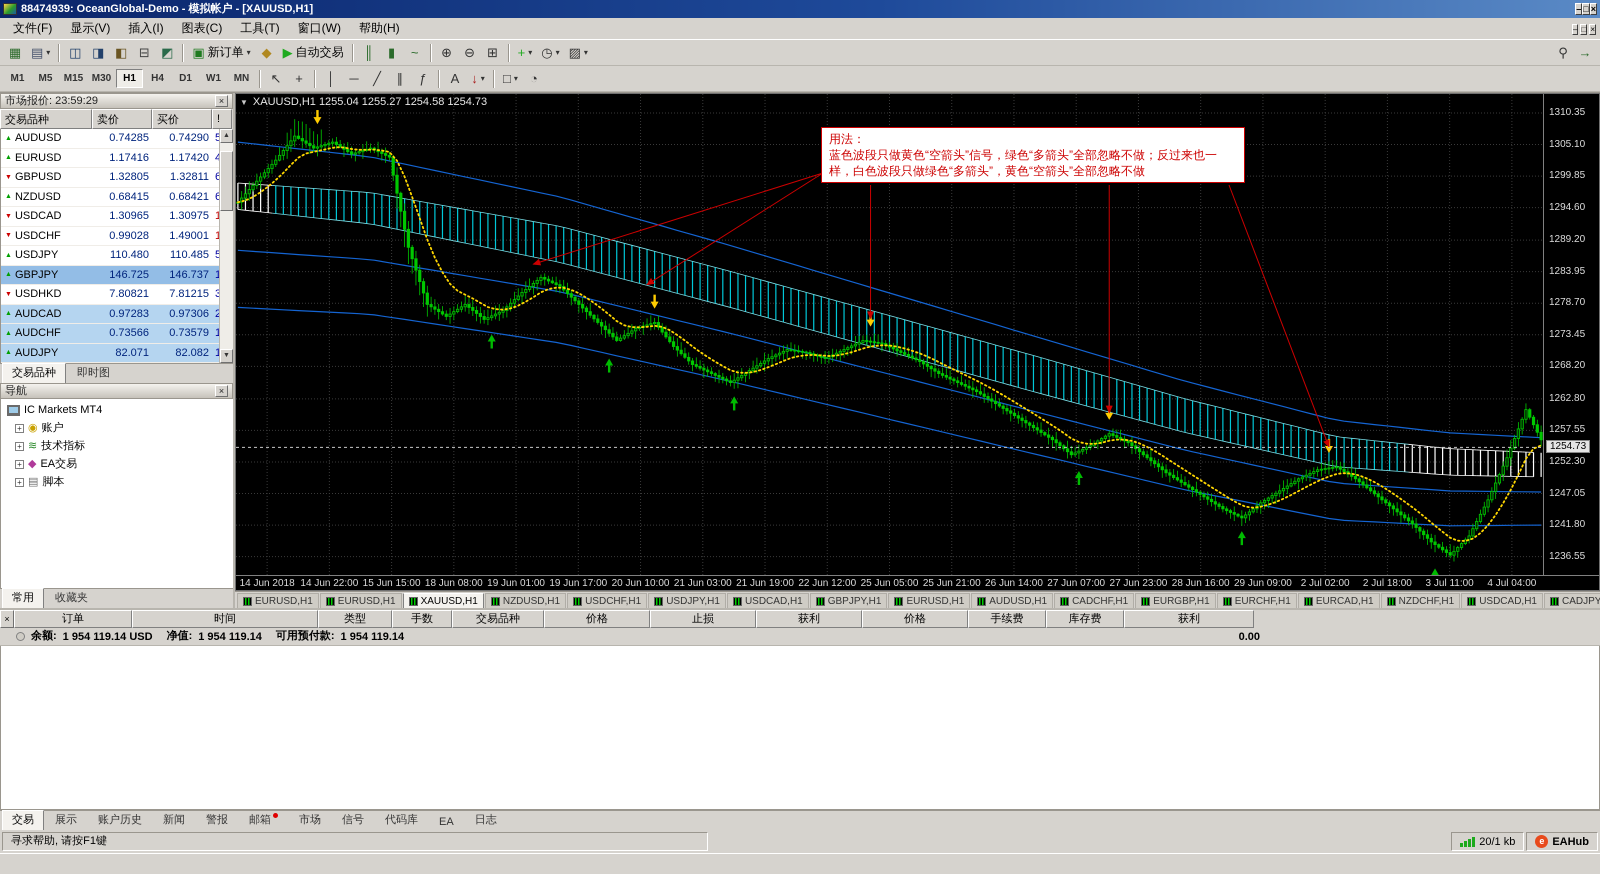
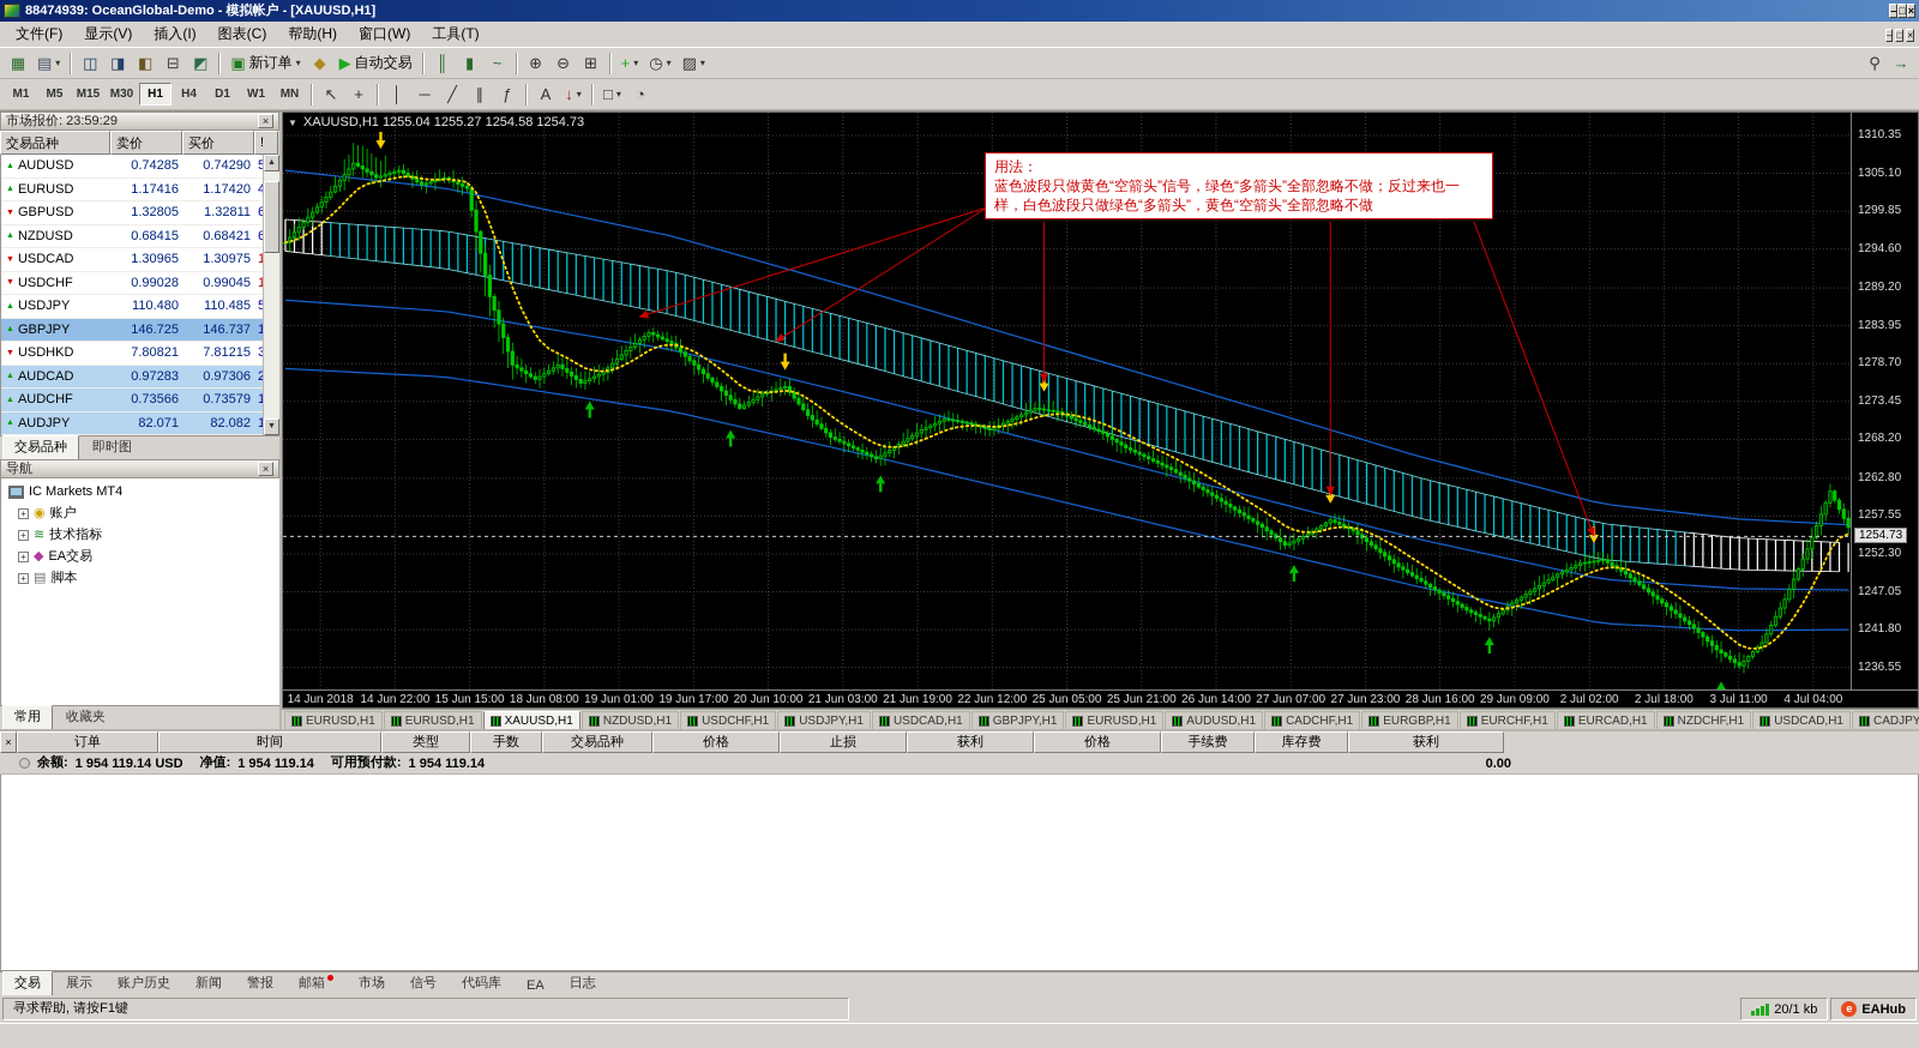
  88474939: OceanGlobal-Demo - 模拟帐户 - [XAUUSD,H1]
  – □ ×
  文件(F)
  显示(V)
  插入(I)
  图表(C)
- 工具(T)
+ 帮助(H)
  窗口(W)
- 帮助(H)
+ 工具(T)
  – □ ×
  ▦
  ▤
  ▾
  ◫
  ◨
  ◧
  ⊟
  ◩
  ▣
  新订单
  ▾
  ◆
  ▶
  自动交易
  ║
  ▮
  ~
  ⊕
  ⊖
  ⊞
  +
  ▾
  ◷
  ▾
  ▨
  ▾
  ⚲
  →
  M1
  M5
  M15
  M30
  H1
  H4
  D1
  W1
  MN
  ↖
  +
  │
  ─
  ╱
  ∥
  ƒ
  A
  ↓
  ▾
  □
  ▾
  ◔
  市场报价: 23:59:29
  ×
  交易品种
  卖价
  买价
  !
  AUDUSD
  0.74285
  0.74290
  EURUSD
  1.17416
  1.17420
  GBPUSD
  1.32805
  1.32811
  NZDUSD
  0.68415
  0.68421
  USDCAD
  1.30965
  1.30975
  USDCHF
  0.99028
- 1.49001
+ 0.99045
  USDJPY
  110.480
  110.485
  GBPJPY
  146.725
  146.737
  USDHKD
  7.80821
  7.81215
  AUDCAD
  0.97283
  0.97306
  AUDCHF
  0.73566
  0.73579
  AUDJPY
  82.071
  82.082
  交易品种
  即时图
  导航
  ×
  IC Markets MT4
  +
  ◉
  账户
  +
  ≋
  技术指标
  +
  ◆
  EA交易
  +
  ▤
  脚本
  常用
  收藏夹
  ▼
  XAUUSD,H1 1255.04 1255.27 1254.58 1254.73
  用法：
  蓝色波段只做黄色“空箭头”信号，绿色“多箭头”全部忽略不做；反过来也一
  样，白色波段只做绿色“多箭头”，黄色“空箭头”全部忽略不做
  1310.35
  1305.10
  1299.85
  1294.60
  1289.20
  1283.95
  1278.70
  1273.45
  1268.20
  1262.80
  1257.55
  1252.30
  1247.05
  1241.80
  1236.55
  1254.73
  14 Jun 2018
  14 Jun 22:00
  15 Jun 15:00
  18 Jun 08:00
  19 Jun 01:00
  19 Jun 17:00
  20 Jun 10:00
  21 Jun 03:00
  21 Jun 19:00
  22 Jun 12:00
  25 Jun 05:00
  25 Jun 21:00
  26 Jun 14:00
  27 Jun 07:00
  27 Jun 23:00
  28 Jun 16:00
  29 Jun 09:00
  2 Jul 02:00
  2 Jul 18:00
  3 Jul 11:00
  4 Jul 04:00
  EURUSD,H1
  EURUSD,H1
  XAUUSD,H1
  NZDUSD,H1
  USDCHF,H1
  USDJPY,H1
  USDCAD,H1
  GBPJPY,H1
  EURUSD,H1
  AUDUSD,H1
  CADCHF,H1
  EURGBP,H1
  EURCHF,H1
  EURCAD,H1
  NZDCHF,H1
  USDCAD,H1
  ×
  订单
  时间
  类型
  手数
  交易品种
  价格
  止损
  获利
  价格
  手续费
  库存费
  获利
  余额:
  1 954 119.14 USD
  净值:
  1 954 119.14
  可用预付款:
  1 954 119.14
  0.00
  交易
  展示
  账户历史
  新闻
  警报
  邮箱
  市场
  信号
  代码库
  EA
  日志
  寻求帮助, 请按F1键
  20/1 kb
  e
  EAHub
